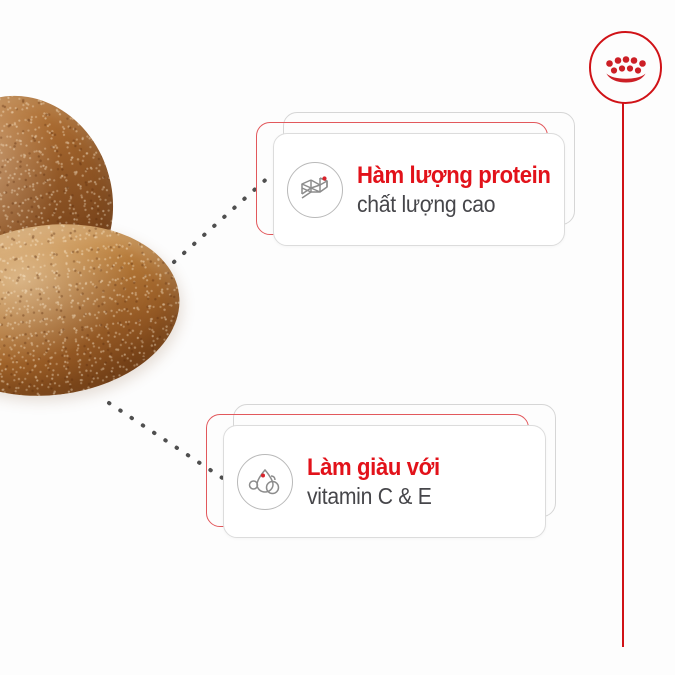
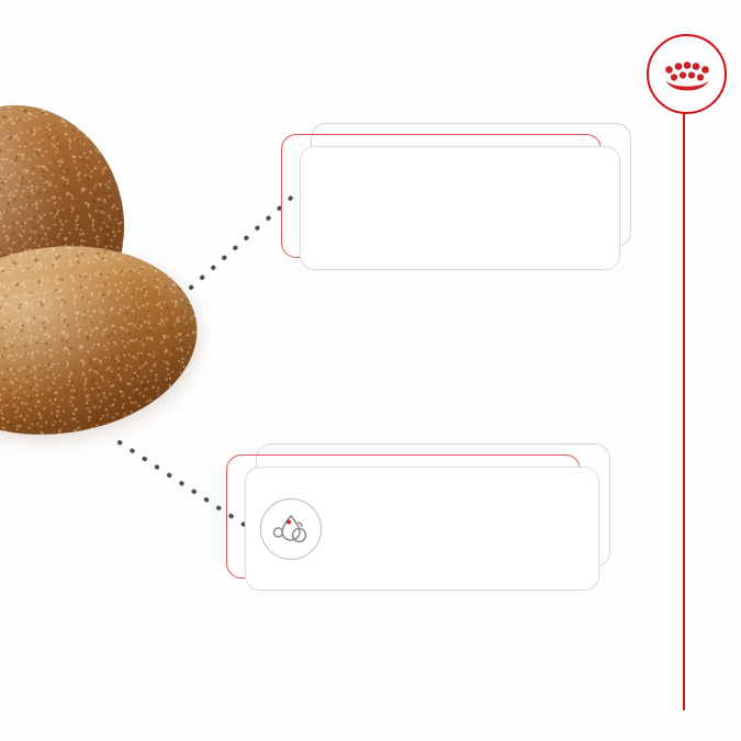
- Hàm lượng protein
- chất lượng cao
- Làm giàu với
- vitamin C & E
